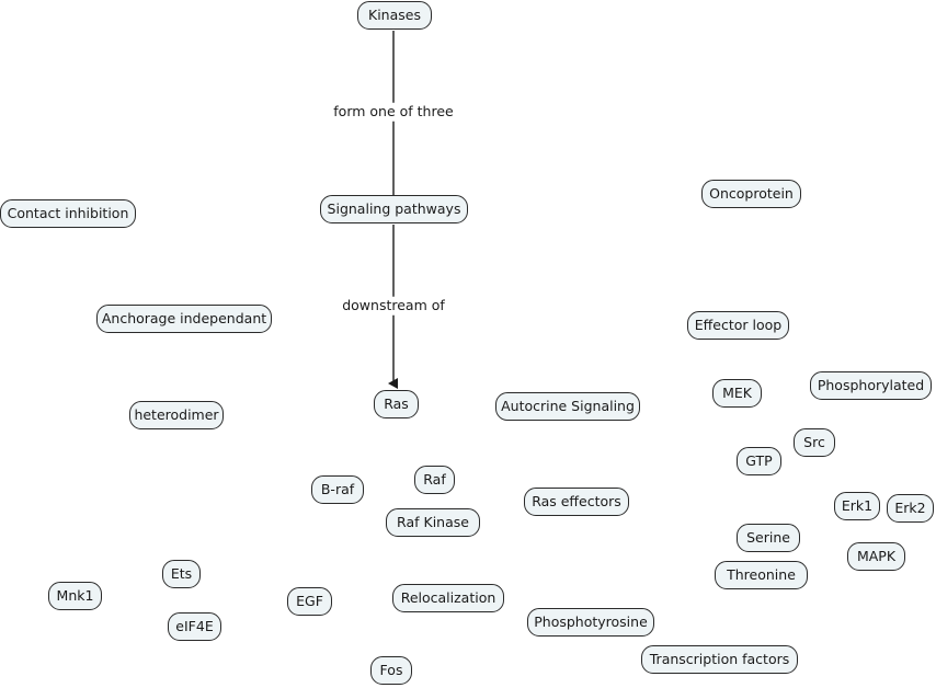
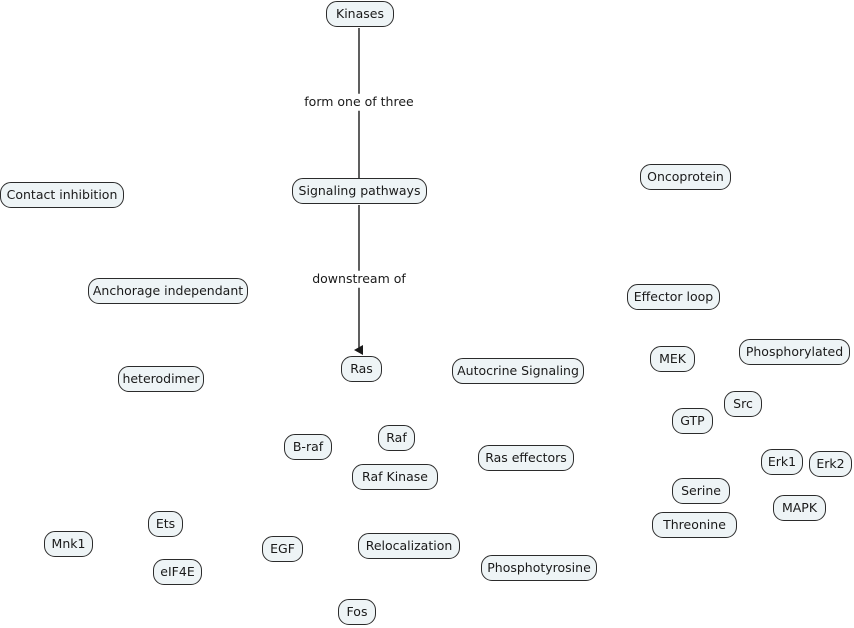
  form one of three
  downstream of
  Kinases
  Signaling pathways
  Ras
  Contact inhibition
  Anchorage independant
  heterodimer
  Oncoprotein
  Effector loop
  MEK
  Phosphorylated
  Autocrine Signaling
  Src
  GTP
  Raf
  B-raf
  Ras effectors
  Erk1
  Erk2
  Raf Kinase
  Serine
  MAPK
  Ets
  Threonine
  Mnk1
  EGF
  Relocalization
  eIF4E
  Phosphotyrosine
  Fos
- Transcription factors
